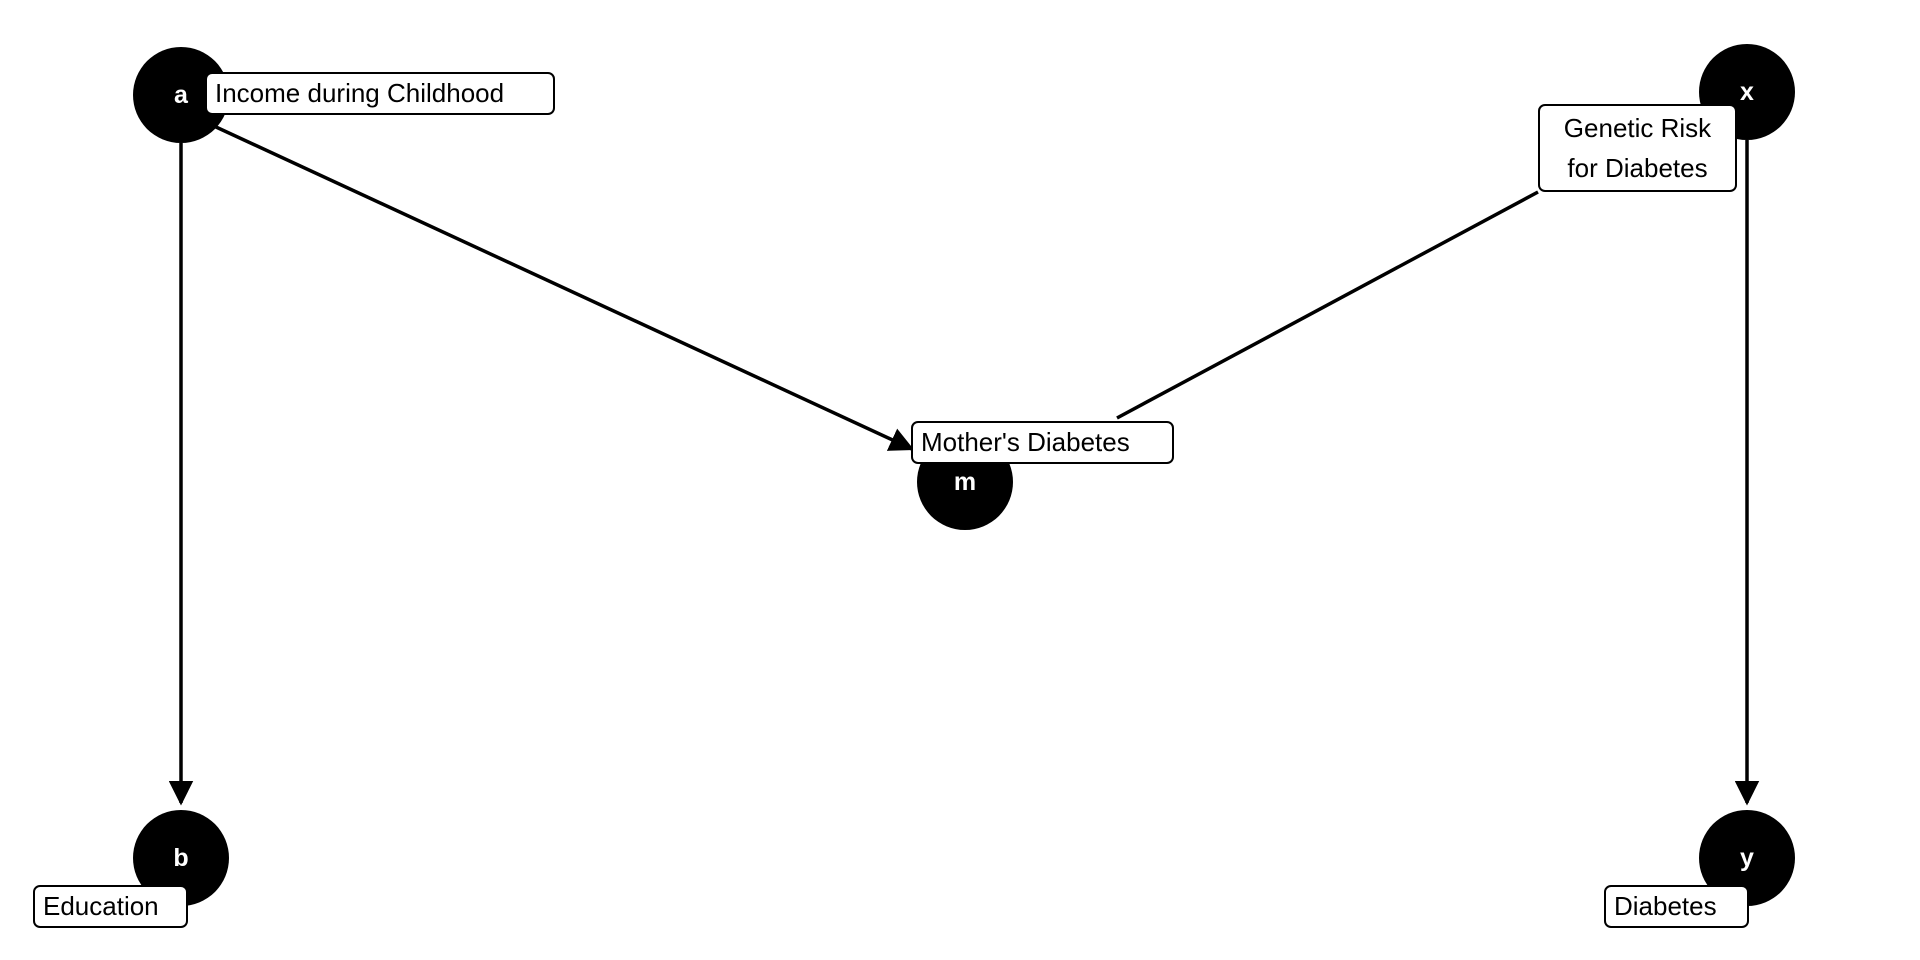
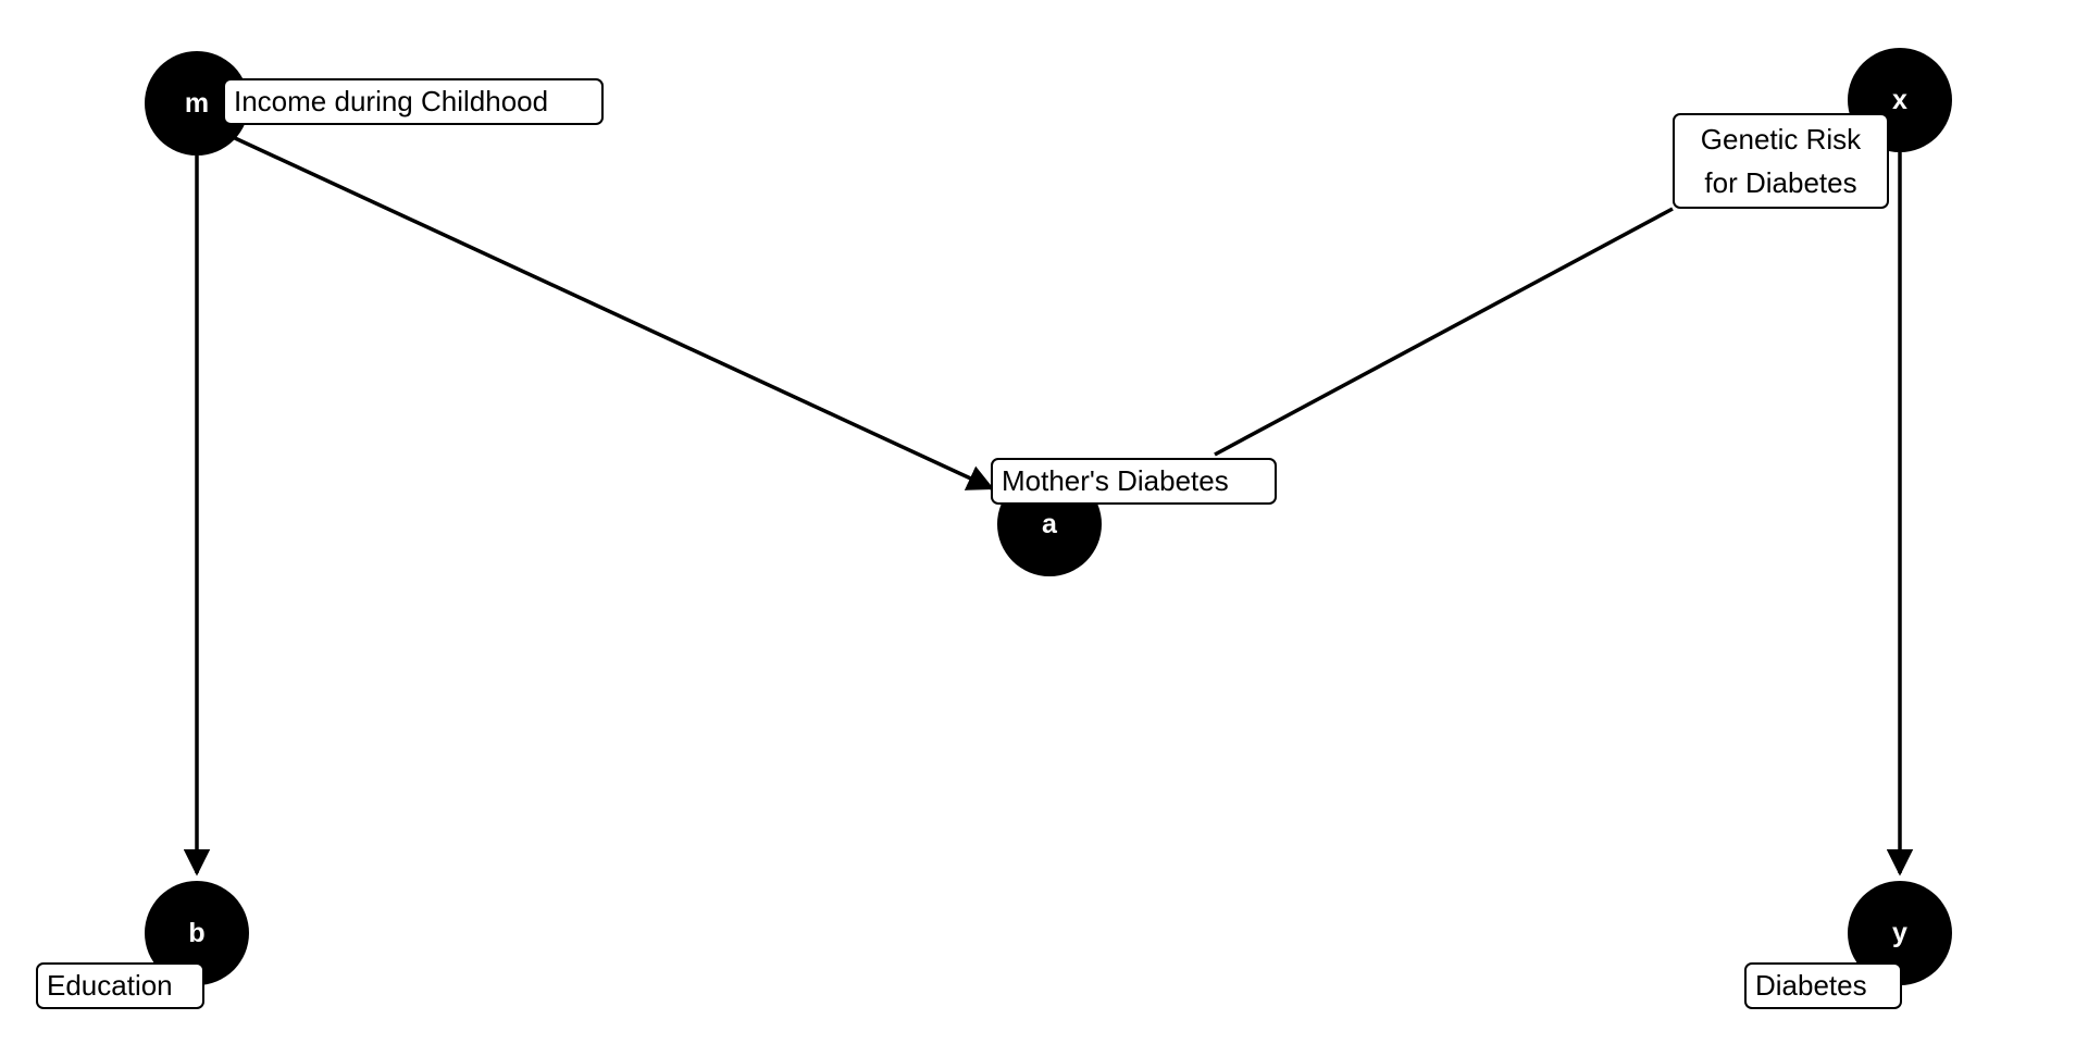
- a
+ m
  Income during Childhood
  x
  Genetic Risk
  for Diabetes
- m
+ a
  Mother's Diabetes
  b
  Education
  y
  Diabetes
